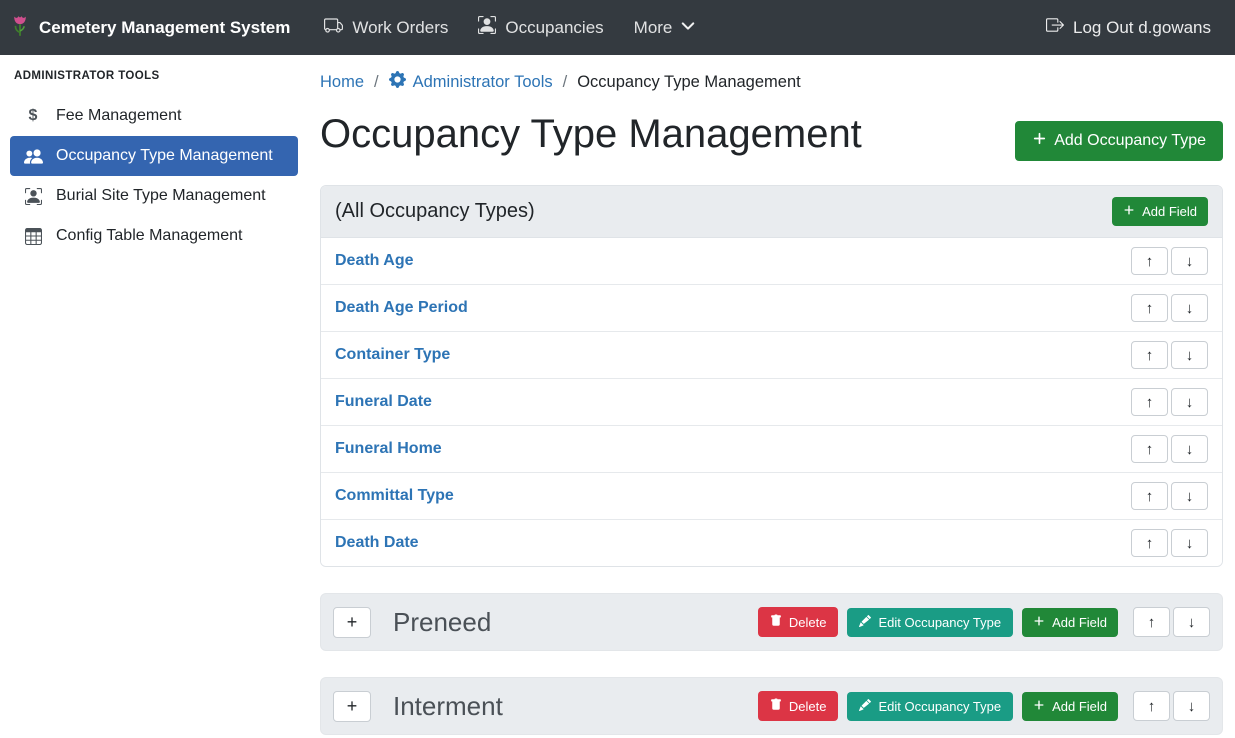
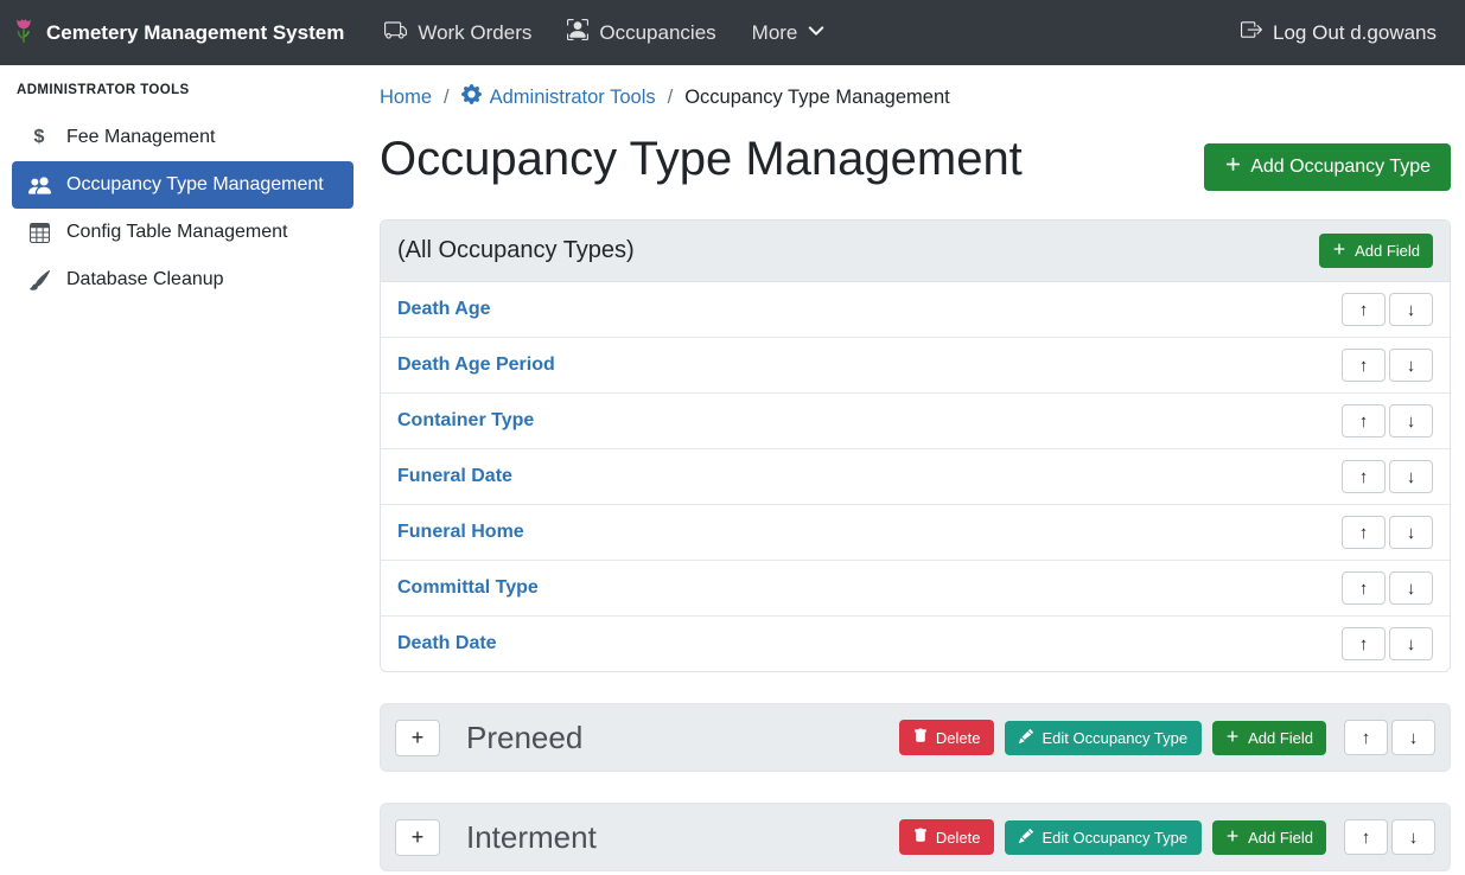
  Cemetery Management System
  Work Orders
  Occupancies
  More
  Log Out d.gowans
  ADMINISTRATOR TOOLS
  $
  Fee Management
  Occupancy Type Management
- Burial Site Type Management
  Config Table Management
+ Database Cleanup
  Home
  /
  Administrator Tools
  /
  Occupancy Type Management
  Occupancy Type Management
  Add Occupancy Type
  (All Occupancy Types)
  Add Field
  Death Age
  ↑
  ↓
  Death Age Period
  ↑
  ↓
  Container Type
  ↑
  ↓
  Funeral Date
  ↑
  ↓
  Funeral Home
  ↑
  ↓
  Committal Type
  ↑
  ↓
  Death Date
  ↑
  ↓
  +
  Preneed
  Delete
  Edit Occupancy Type
  Add Field
  ↑
  ↓
  +
  Interment
  Delete
  Edit Occupancy Type
  Add Field
  ↑
  ↓
